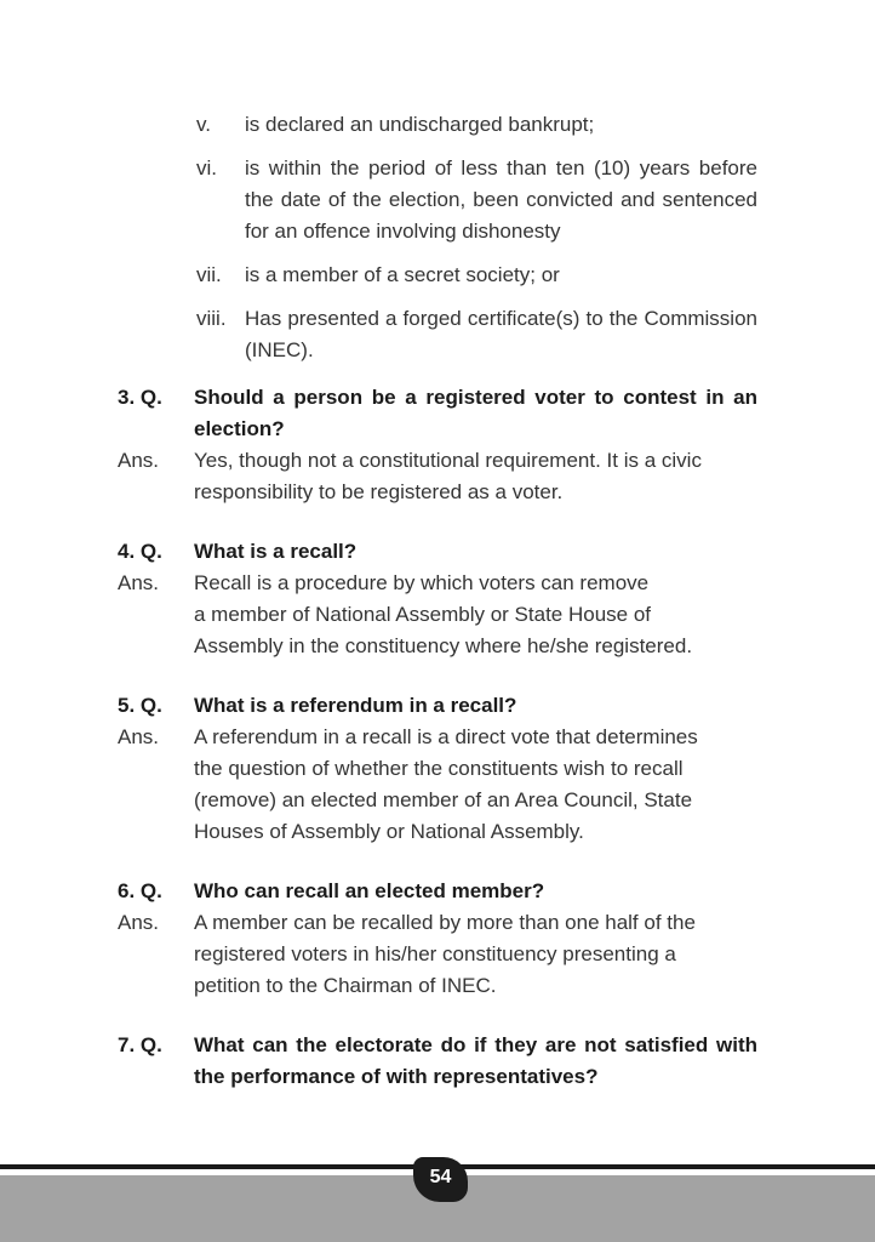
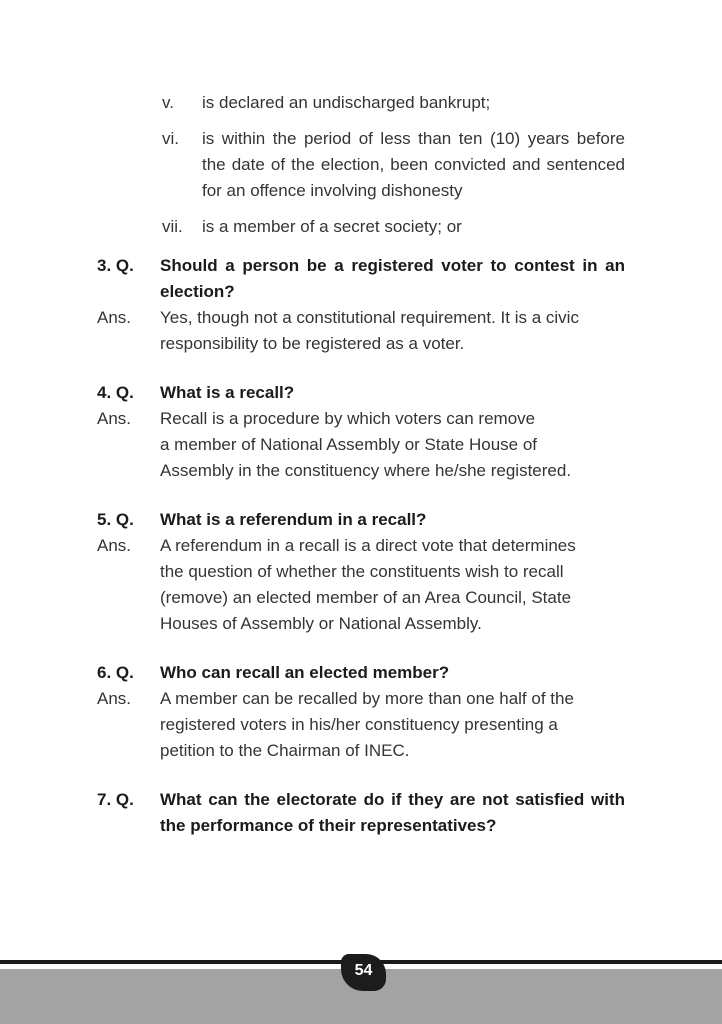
  v.
  is declared an undischarged bankrupt;
  vi.
  is within the period of less than ten (10) years before the date of the election, been convicted and sentenced for an offence involving dishonesty
  vii.
  is a member of a secret society; or
- viii.
- Has presented a forged certificate(s) to the Commission (INEC).
  3. Q.
  Should a person be a registered voter to contest in an election?
  Ans.
  Yes, though not a constitutional requirement. It is a civic
  responsibility to be registered as a voter.
  4. Q.
  What is a recall?
  Ans.
  Recall is a procedure by which voters can remove
  a member of National Assembly or State House of
  Assembly in the constituency where he/she registered.
  5. Q.
  What is a referendum in a recall?
  Ans.
  A referendum in a recall is a direct vote that determines
  the question of whether the constituents wish to recall
  (remove) an elected member of an Area Council, State
  Houses of Assembly or National Assembly.
  6. Q.
  Who can recall an elected member?
  Ans.
  A member can be recalled by more than one half of the
  registered voters in his/her constituency presenting a
  petition to the Chairman of INEC.
  7. Q.
- What can the electorate do if they are not satisfied with the performance of with representatives?
+ What can the electorate do if they are not satisfied with the performance of their representatives?
  54
